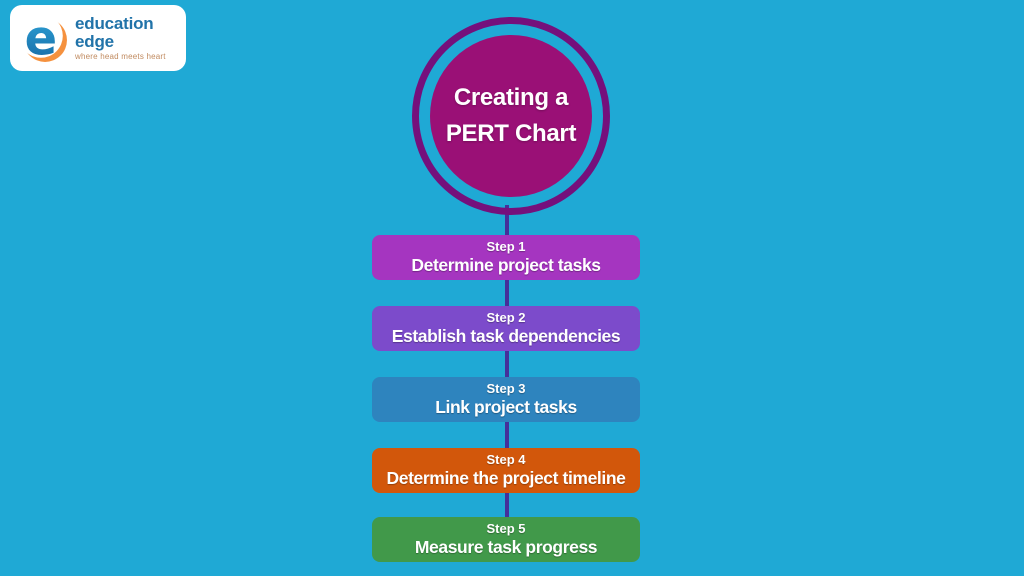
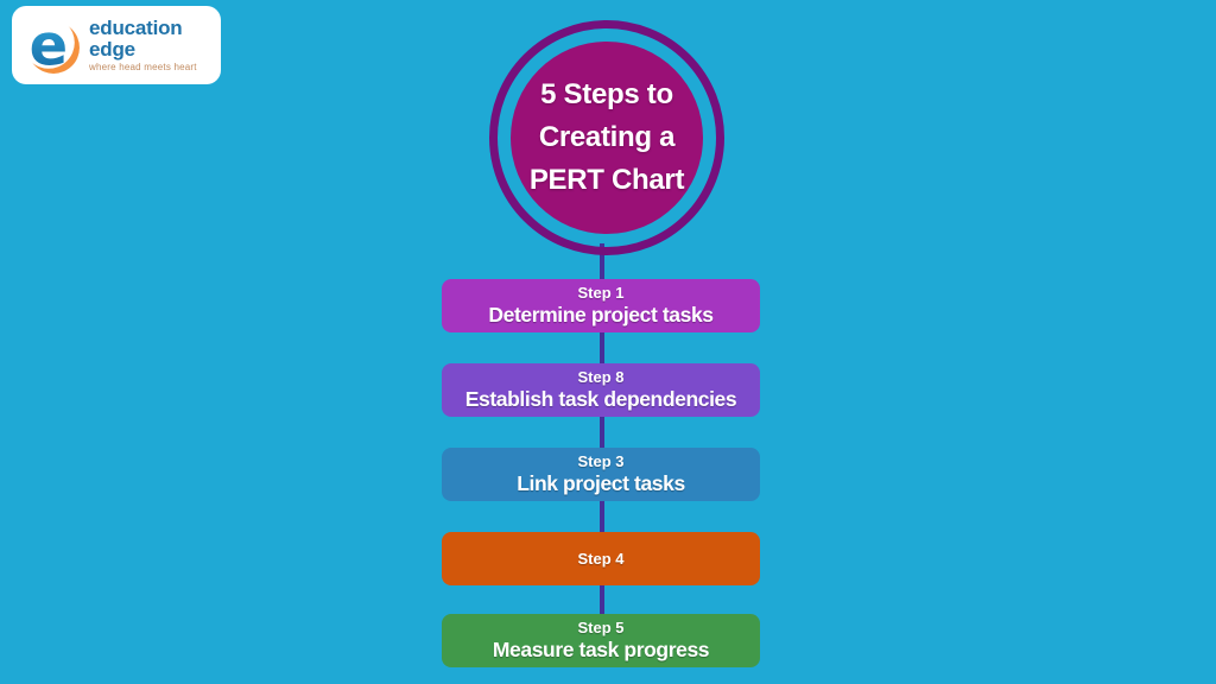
  e
  education
  edge
  where head meets heart
+ 5 Steps to
  Creating a
  PERT Chart
  Step 1
  Determine project tasks
- Step 2
+ Step 8
  Establish task dependencies
  Step 3
  Link project tasks
  Step 4
- Determine the project timeline
  Step 5
  Measure task progress
